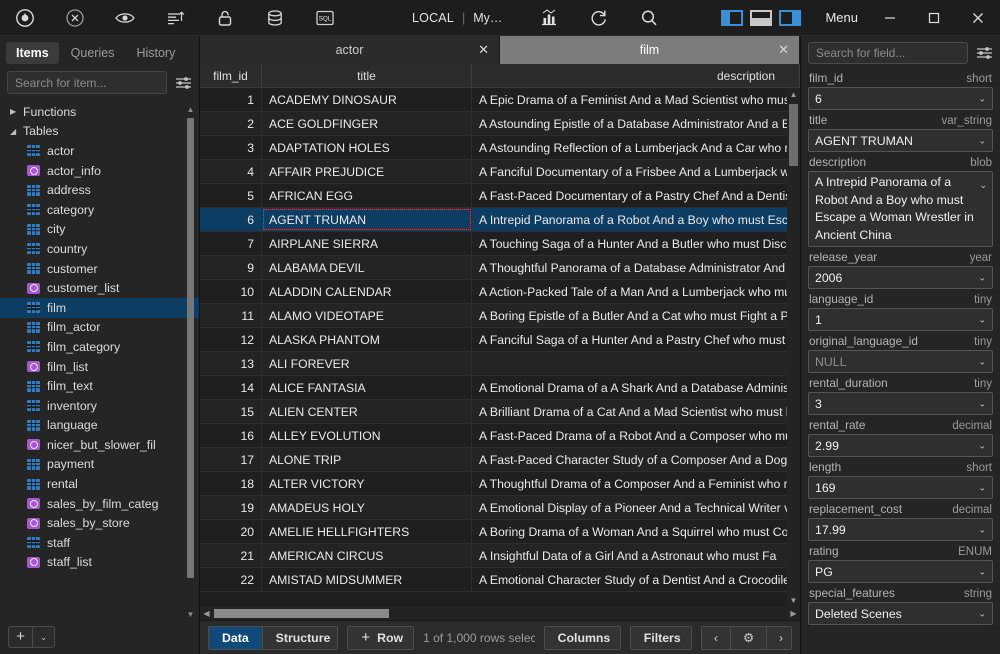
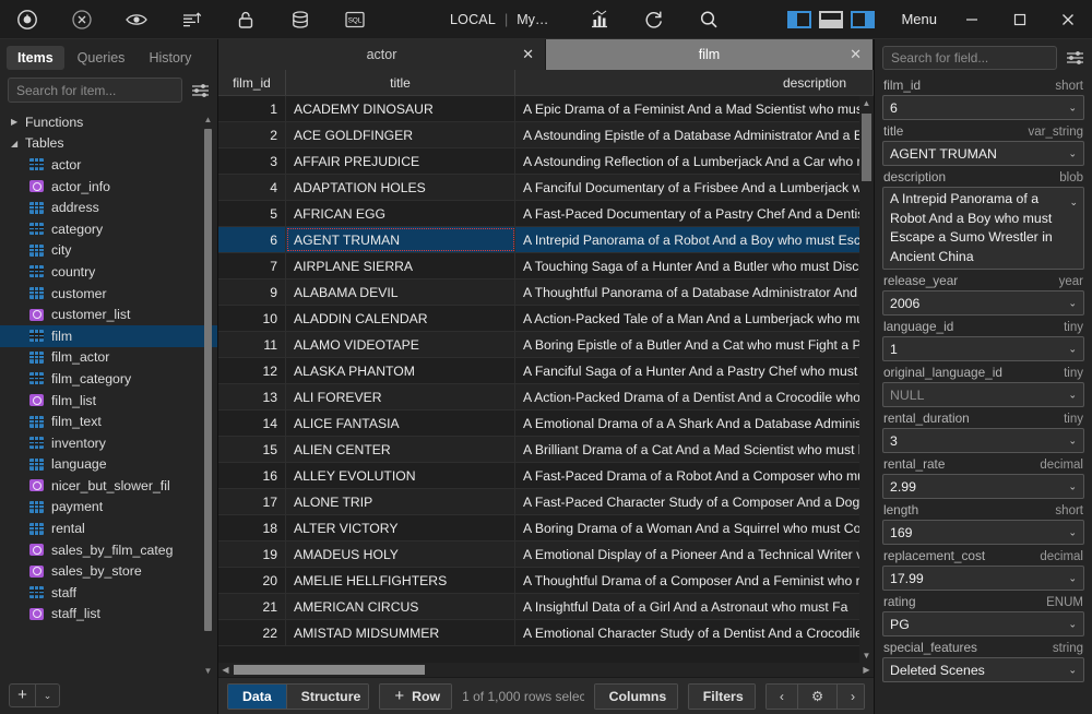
  LOCAL
  |
  My…
  Menu
  Items
  Queries
  History
  Search for item...
  ▲
  ▼
  ▶
  Functions
  ◢
  Tables
  actor
  actor_info
  address
  category
  city
  country
  customer
  customer_list
  film
  film_actor
  film_category
  film_list
  film_text
  inventory
  language
  nicer_but_slower_fil
  payment
  rental
  sales_by_film_categ
  sales_by_store
  staff
  staff_list
  +
  ⌄
  actor
  ✕
  film
  ✕
  film_id
  title
  description
  1
  ACADEMY DINOSAUR
  A Epic Drama of a Feminist And a Mad Scientist who mu
  2
  ACE GOLDFINGER
  A Astounding Epistle of a Database Administrator And a E
  3
- ADAPTATION HOLES
+ AFFAIR PREJUDICE
  A Astounding Reflection of a Lumberjack And a Car who
  4
- AFFAIR PREJUDICE
+ ADAPTATION HOLES
  A Fanciful Documentary of a Frisbee And a Lumberjack w
  5
  AFRICAN EGG
  A Fast-Paced Documentary of a Pastry Chef And a Denti
  6
  AGENT TRUMAN
  A Intrepid Panorama of a Robot And a Boy who must Esc
  7
  AIRPLANE SIERRA
  A Touching Saga of a Hunter And a Butler who must Disc
  9
  ALABAMA DEVIL
  A Thoughtful Panorama of a Database Administrator And
  10
  ALADDIN CALENDAR
  A Action-Packed Tale of a Man And a Lumberjack who m
  11
  ALAMO VIDEOTAPE
  A Boring Epistle of a Butler And a Cat who must Fight a P
  12
  ALASKA PHANTOM
  A Fanciful Saga of a Hunter And a Pastry Chef who must
  13
  ALI FOREVER
+ A Action-Packed Drama of a Dentist And a Crocodile who
  14
  ALICE FANTASIA
  A Emotional Drama of a A Shark And a Database Admini
  15
  ALIEN CENTER
  A Brilliant Drama of a Cat And a Mad Scientist who must
  16
  ALLEY EVOLUTION
  A Fast-Paced Drama of a Robot And a Composer who m
  17
  ALONE TRIP
  A Fast-Paced Character Study of a Composer And a Dog
  18
  ALTER VICTORY
- A Thoughtful Drama of a Composer And a Feminist who r
+ A Boring Drama of a Woman And a Squirrel who must Co
  19
  AMADEUS HOLY
  A Emotional Display of a Pioneer And a Technical Writer
  20
  AMELIE HELLFIGHTERS
- A Boring Drama of a Woman And a Squirrel who must Co
+ A Thoughtful Drama of a Composer And a Feminist who r
  21
  AMERICAN CIRCUS
  A Insightful Data of a Girl And a Astronaut who must Fa
  22
  AMISTAD MIDSUMMER
  A Emotional Character Study of a Dentist And a Crocodil
  ▲
  ▼
  ◀
  ▶
  Data
  Structure
  +
  Row
  1 of 1,000 rows selec
  Columns
  Filters
  ‹
  ⚙
  ›
  Search for field...
  film_id
  short
  6
  ⌄
  title
  var_string
  AGENT TRUMAN
  ⌄
  description
  blob
- A Intrepid Panorama of a Robot And a Boy who must Escape a Woman Wrestler in Ancient China
+ A Intrepid Panorama of a Robot And a Boy who must Escape a Sumo Wrestler in Ancient China
  ⌄
  release_year
  year
  2006
  ⌄
  language_id
  tiny
  1
  ⌄
  original_language_id
  tiny
  NULL
  ⌄
  rental_duration
  tiny
  3
  ⌄
  rental_rate
  decimal
  2.99
  ⌄
  length
  short
  169
  ⌄
  replacement_cost
  decimal
  17.99
  ⌄
  rating
  ENUM
  PG
  ⌄
  special_features
  string
  Deleted Scenes
  ⌄
